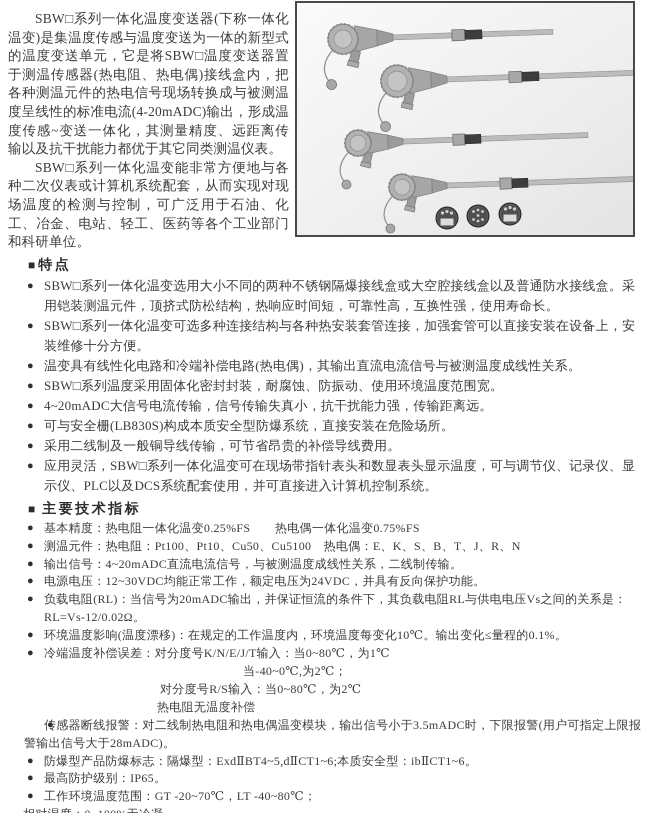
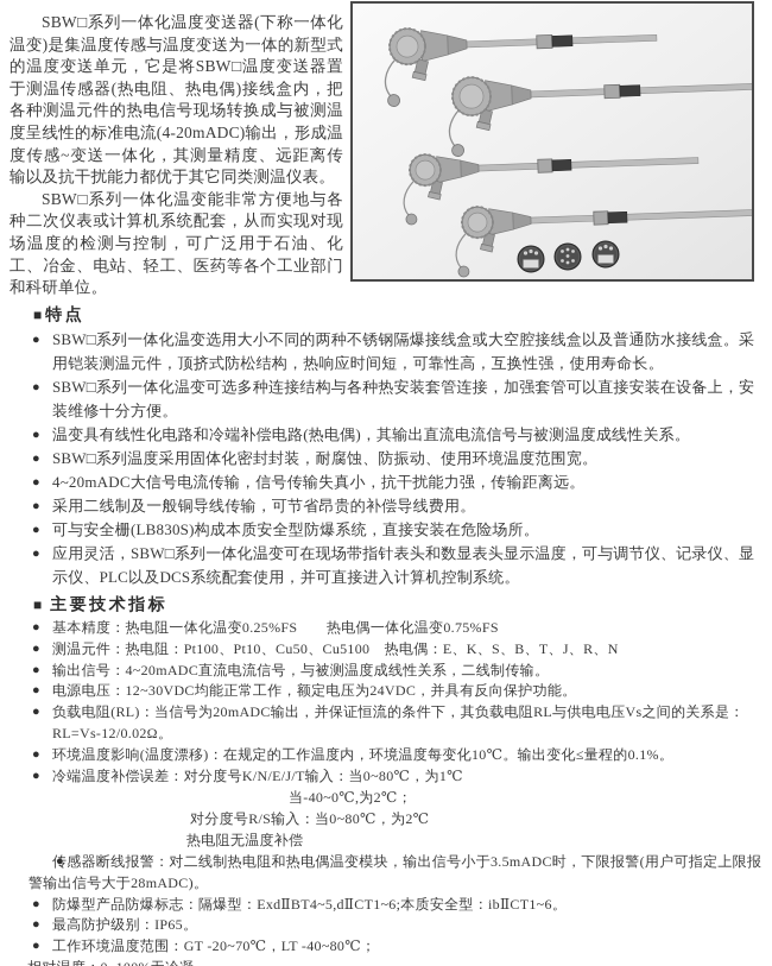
  SBW□系列一体化温度变送器(下称一体化温变)是集温度传感与温度变送为一体的新型式的温度变送单元，它是将SBW□温度变送器置于测温传感器(热电阻、热电偶)接线盒内，把各种测温元件的热电信号现场转换成与被测温度呈线性的标准电流(4-20mADC)输出，形成温度传感~变送一体化，其测量精度、远距离传输以及抗干扰能力都优于其它同类测温仪表。
  SBW□系列一体化温变能非常方便地与各种二次仪表或计算机系统配套，从而实现对现场温度的检测与控制，可广泛用于石油、化工、冶金、电站、轻工、医药等各个工业部门和科研单位。
  ■ 特点
  ●
  SBW□系列一体化温变选用大小不同的两种不锈钢隔爆接线盒或大空腔接线盒以及普通防水接线盒。采用铠装测温元件，顶挤式防松结构，热响应时间短，可靠性高，互换性强，使用寿命长。
  ●
  SBW□系列一体化温变可选多种连接结构与各种热安装套管连接，加强套管可以直接安装在设备上，安装维修十分方便。
  ●
  温变具有线性化电路和冷端补偿电路(热电偶)，其输出直流电流信号与被测温度成线性关系。
  ●
  SBW□系列温度采用固体化密封封装，耐腐蚀、防振动、使用环境温度范围宽。
  ●
  4~20mADC大信号电流传输，信号传输失真小，抗干扰能力强，传输距离远。
  ●
- 可与安全栅(LB830S)构成本质安全型防爆系统，直接安装在危险场所。
+ 采用二线制及一般铜导线传输，可节省昂贵的补偿导线费用。
  ●
- 采用二线制及一般铜导线传输，可节省昂贵的补偿导线费用。
+ 可与安全栅(LB830S)构成本质安全型防爆系统，直接安装在危险场所。
  ●
  应用灵活，SBW□系列一体化温变可在现场带指针表头和数显表头显示温度，可与调节仪、记录仪、显示仪、PLC以及DCS系统配套使用，并可直接进入计算机控制系统。
  ■ 主要技术指标
  ●
  基本精度：热电阻一体化温变0.25%FS 热电偶一体化温变0.75%FS
  ●
  测温元件：热电阻：Pt100、Pt10、Cu50、Cu5100 热电偶：E、K、S、B、T、J、R、N
  ●
  输出信号：4~20mADC直流电流信号，与被测温度成线性关系，二线制传输。
  ●
  电源电压：12~30VDC均能正常工作，额定电压为24VDC，并具有反向保护功能。
  ●
  负载电阻(RL)：当信号为20mADC输出，并保证恒流的条件下，其负载电阻RL与供电电压Vs之间的关系是：RL=Vs-12/0.02Ω。
  ●
  环境温度影响(温度漂移)：在规定的工作温度内，环境温度每变化10℃。输出变化≤量程的0.1%。
  ●
  冷端温度补偿误差：对分度号K/N/E/J/T输入：当0~80℃，为1℃
  当-40~0℃,为2℃；
  对分度号R/S输入：当0~80℃，为2℃
  热电阻无温度补偿
  ●
  传感器断线报警：对二线制热电阻和热电偶温变模块，输出信号小于3.5mADC时，下限报警(用户可指定上限报警输出信号大于28mADC)。
  ●
  防爆型产品防爆标志：隔爆型：ExdⅡBT4~5,dⅡCT1~6;本质安全型：ibⅡCT1~6。
  ●
  最高防护级别：IP65。
  ●
  工作环境温度范围：GT -20~70℃，LT -40~80℃；
